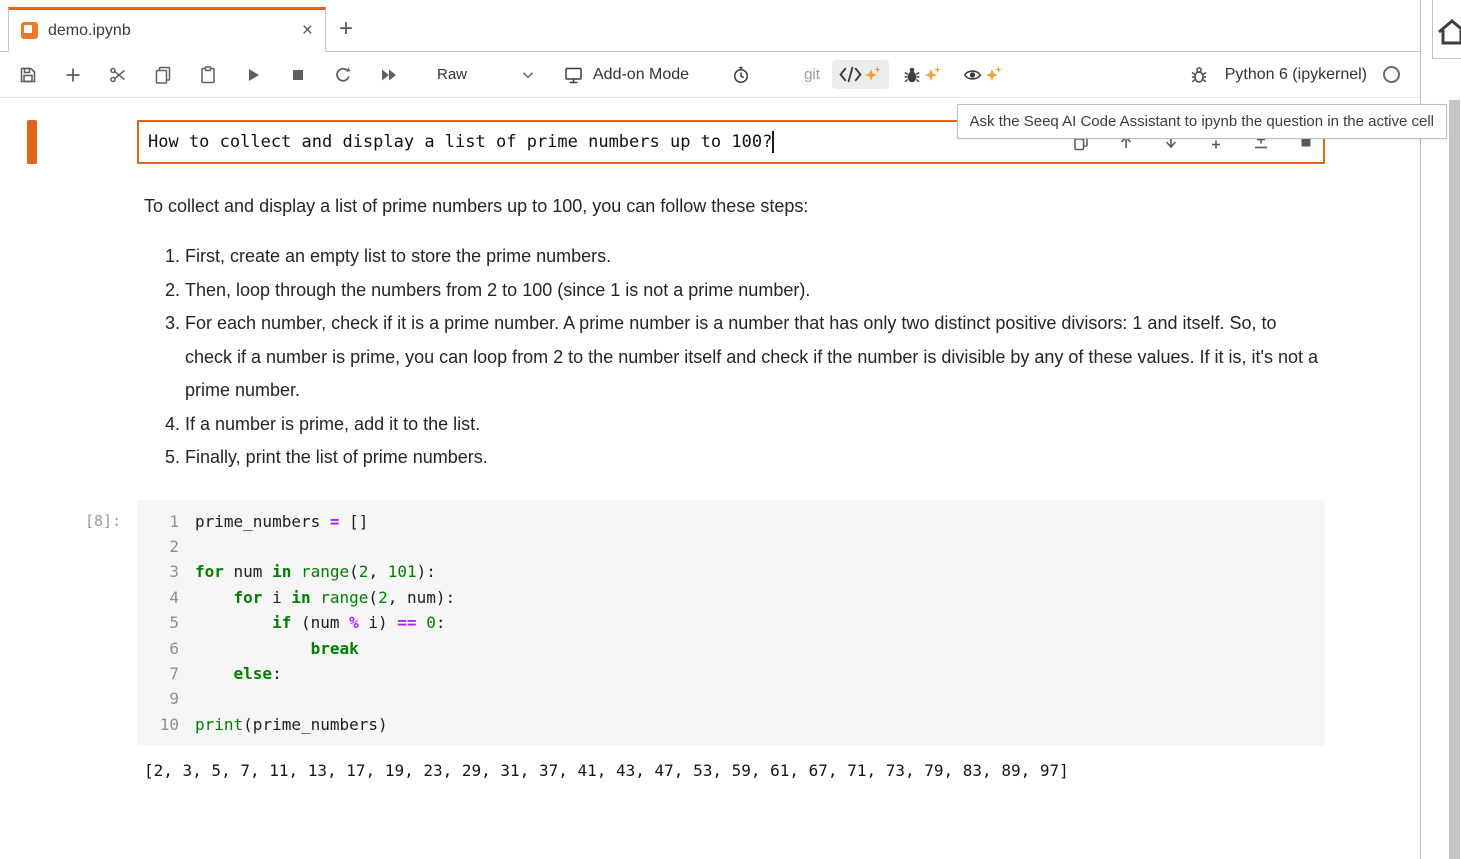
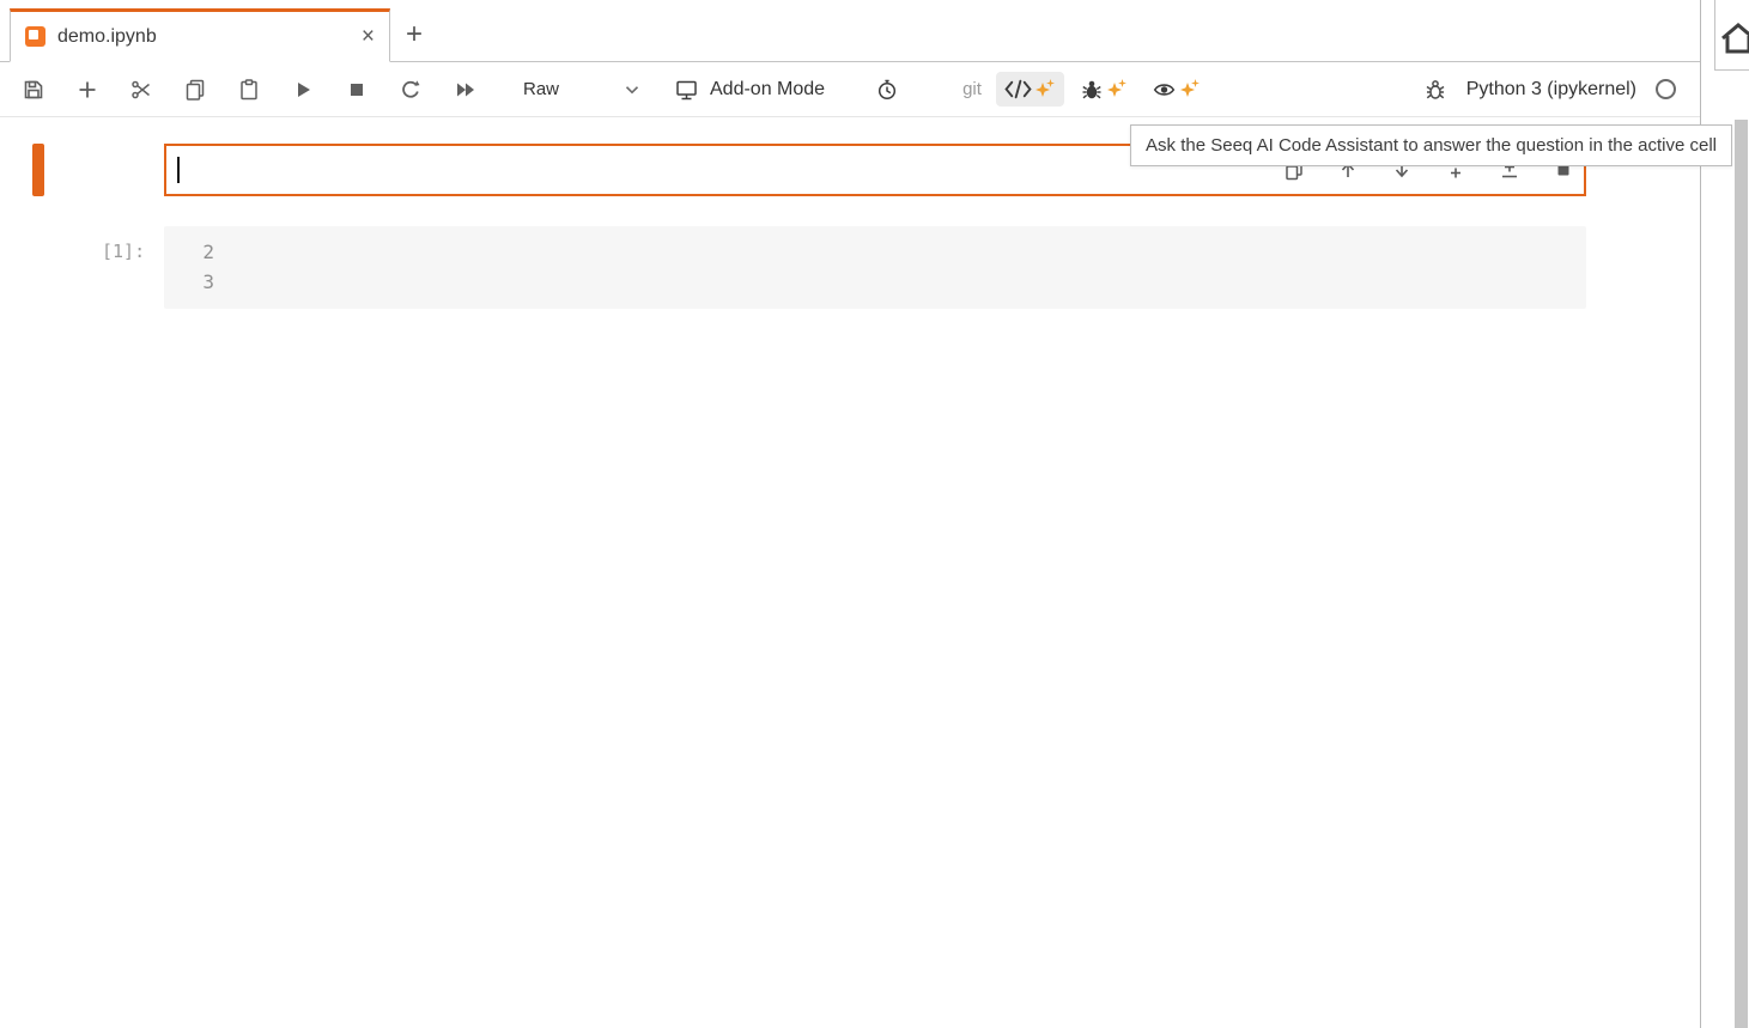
  demo.ipynb
  ×
  +
  Raw
  Add-on Mode
  git
- Python 6 (ipykernel)
+ Python 3 (ipykernel)
- How to collect and display a list of prime numbers up to 100?
- To collect and display a list of prime numbers up to 100, you can follow these steps:
- First, create an empty list to store the prime numbers.
- Then, loop through the numbers from 2 to 100 (since 1 is not a prime number).
- For each number, check if it is a prime number. A prime number is a number that has only two distinct positive divisors: 1 and itself. So, to check if a number is prime, you can loop from 2 to the number itself and check if the number is divisible by any of these values. If it is, it's not a prime number.
- If a number is prime, add it to the list.
- Finally, print the list of prime numbers.
- [8]:
+ [1]:
- 1
- prime_numbers = []
  2
  3
- for num in range(2, 101):
- 4
- for i in range(2, num):
- 5
- if (num % i) == 0:
- 6
- break
- 7
- else:
- 9
- 10
- print(prime_numbers)
- [2, 3, 5, 7, 11, 13, 17, 19, 23, 29, 31, 37, 41, 43, 47, 53, 59, 61, 67, 71, 73, 79, 83, 89, 97]
- Ask the Seeq AI Code Assistant to ipynb the question in the active cell
+ Ask the Seeq AI Code Assistant to answer the question in the active cell
